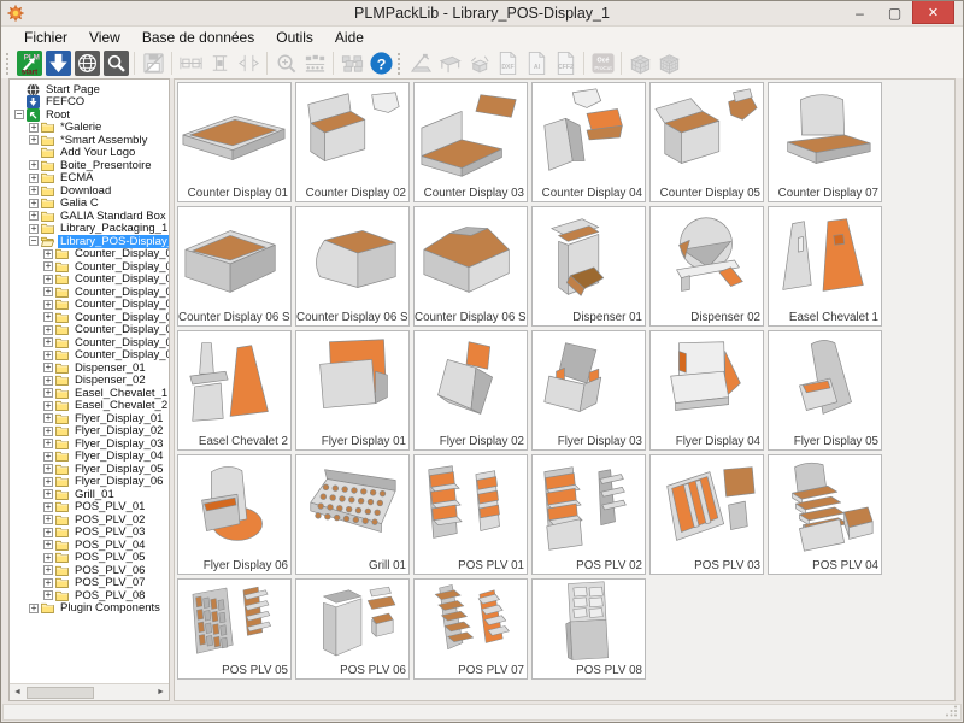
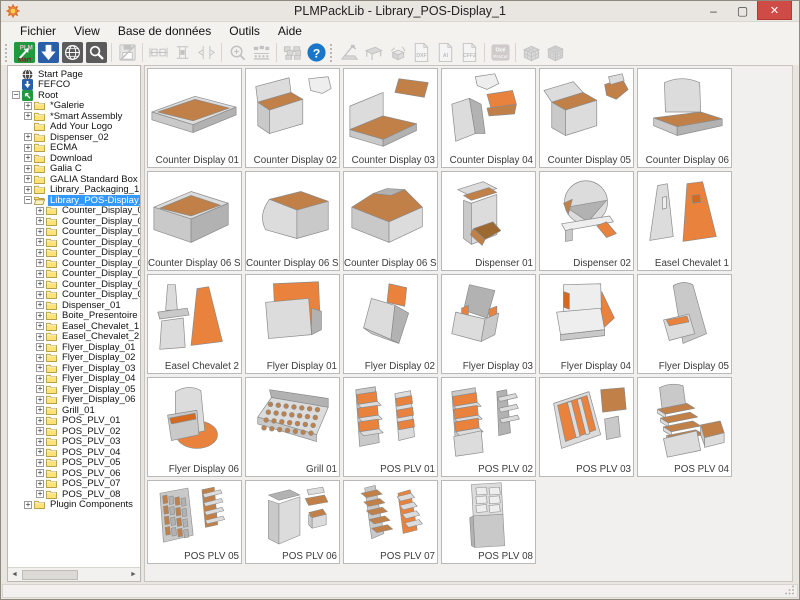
  PLMPackLib - Library_POS-Display_1
  –
  ▢
  ✕
  Fichier
  View
  Base de données
  Outils
  Aide
  ?
  Start Page
  FEFCO
  −
  Root
  +
  *Galerie
  +
  *Smart Assembly
  Add Your Logo
  +
- Boite_Presentoire
+ Dispenser_02
  +
  ECMA
  +
  Download
  +
  Galia C
  +
  GALIA Standard Box
  +
  Library_Packaging_1
  −
  Library_POS-Display
  +
  Counter_Display_
  +
  Counter_Display_
  +
  Counter_Display_
  +
  Counter_Display_
  +
  Counter_Display_
  +
  Counter_Display_
  +
  Counter_Display_
  +
  Counter_Display_
  +
  Counter_Display_
  +
  Dispenser_01
  +
- Dispenser_02
+ Boite_Presentoire
  +
  Easel_Chevalet_1
  +
  Easel_Chevalet_2
  +
  Flyer_Display_01
  +
  Flyer_Display_02
  +
  Flyer_Display_03
  +
  Flyer_Display_04
  +
  Flyer_Display_05
  +
  Flyer_Display_06
  +
  Grill_01
  +
  POS_PLV_01
  +
  POS_PLV_02
  +
  POS_PLV_03
  +
  POS_PLV_04
  +
  POS_PLV_05
  +
  POS_PLV_06
  +
  POS_PLV_07
  +
  POS_PLV_08
  +
  Plugin Components
  Counter Display 01
  Counter Display 02
  Counter Display 03
  Counter Display 04
  Counter Display 05
- Counter Display 07
+ Counter Display 06
  Counter Display 06 S
  Counter Display 06 S
  Counter Display 06 S
  Dispenser 01
  Dispenser 02
  Easel Chevalet 1
  Easel Chevalet 2
  Flyer Display 01
  Flyer Display 02
  Flyer Display 03
  Flyer Display 04
  Flyer Display 05
  Flyer Display 06
  Grill 01
  POS PLV 01
  POS PLV 02
  POS PLV 03
  POS PLV 04
  POS PLV 05
  POS PLV 06
  POS PLV 07
  POS PLV 08
